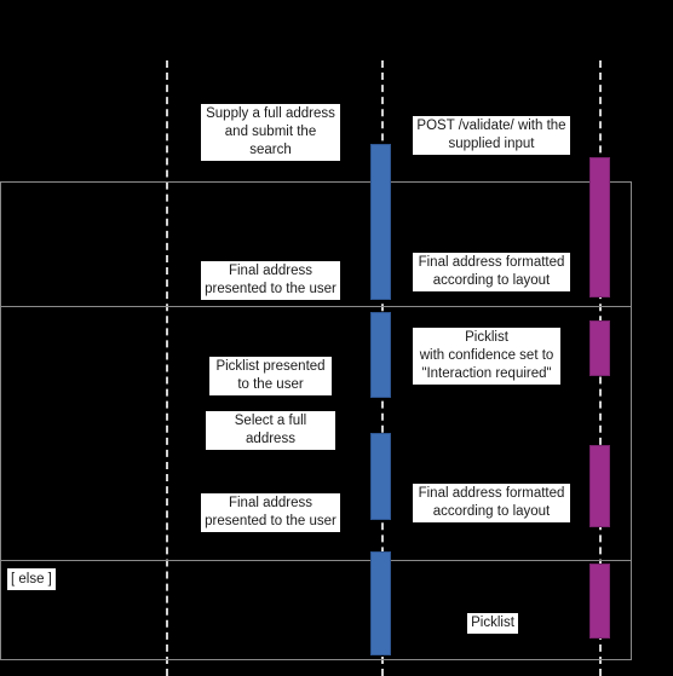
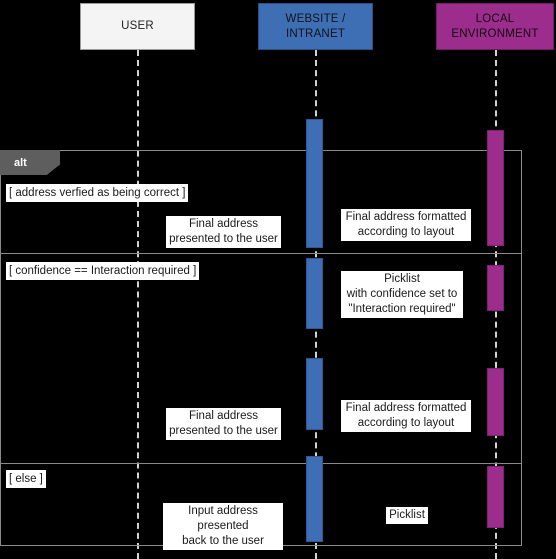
+ alt
+ USER
+ WEBSITE /
+ INTRANET
+ LOCAL
+ ENVIRONMENT
+ [ address verfied as being correct ]
+ [ confidence == Interaction required ]
  [ else ]
- Supply a full address
- and submit the search
- POST /validate/ with the
- supplied input
  Final address formatted
  according to layout
  Final address
  presented to the user
  Picklist
  with confidence set to
  "Interaction required"
- Picklist presented
- to the user
- Select a full address
  Final address formatted
  according to layout
  Final address
  presented to the user
  Picklist
+ Input address presented
+ back to the user
